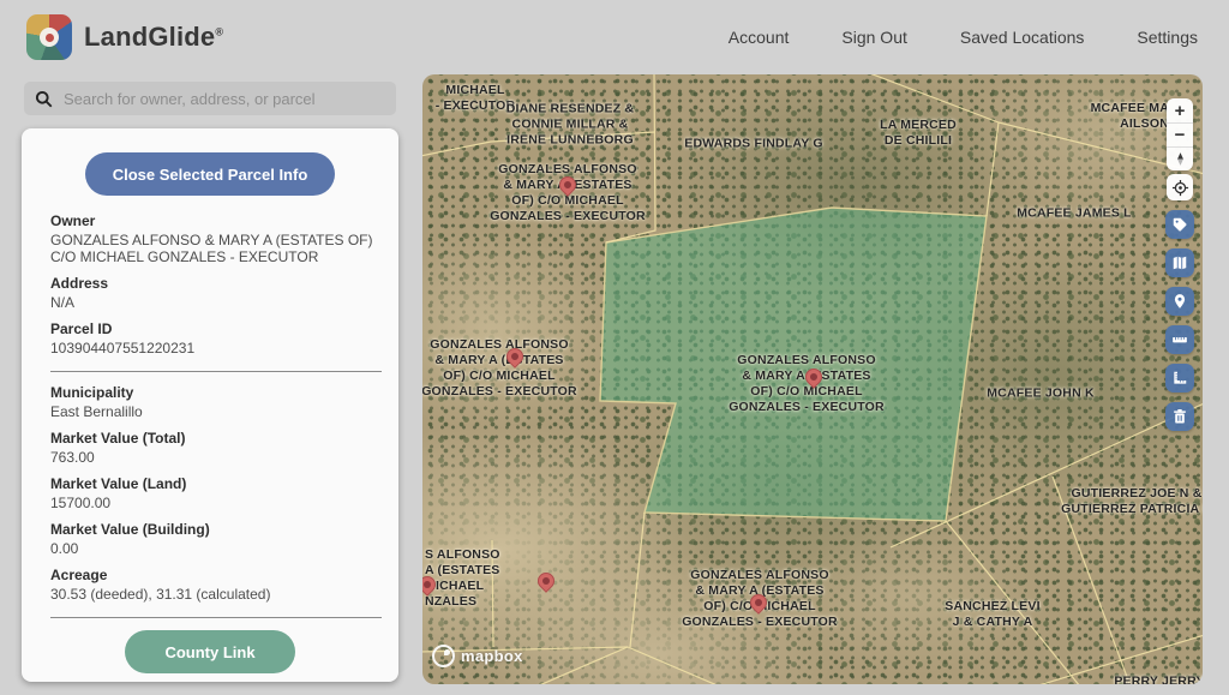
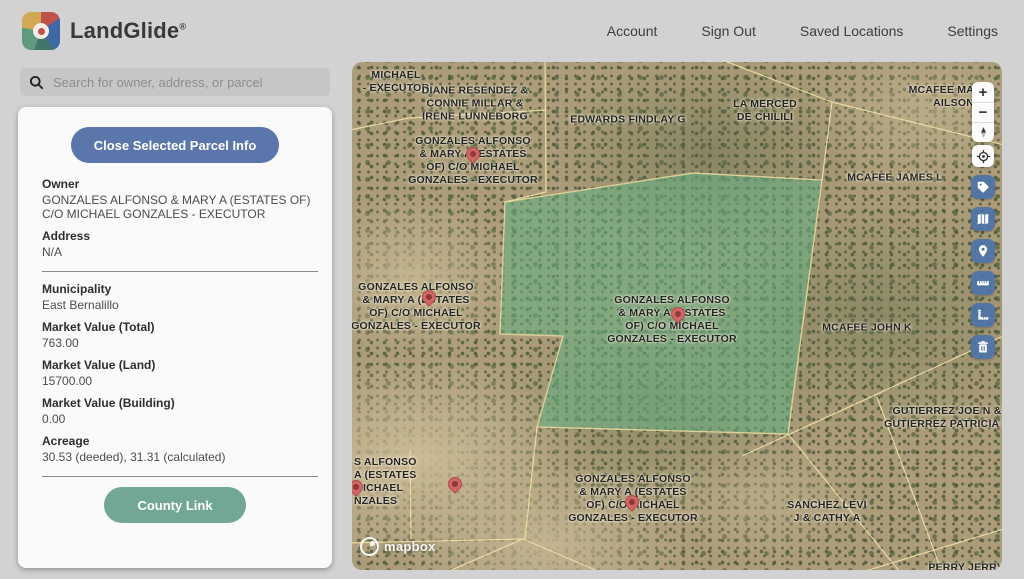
  LandGlide®
  Account
  Sign Out
  Saved Locations
  Settings
  Search for owner, address, or parcel
  Close Selected Parcel Info
  Owner
  GONZALES ALFONSO & MARY A (ESTATES OF) C/O MICHAEL GONZALES - EXECUTOR
  Address
  N/A
- Parcel ID
- 103904407551220231
  Municipality
  East Bernalillo
  Market Value (Total)
  763.00
  Market Value (Land)
  15700.00
  Market Value (Building)
  0.00
  Acreage
  30.53 (deeded), 31.31 (calculated)
  County Link
  MICHAEL
  - EXECUTOR
  DIANE RESENDEZ &
  CONNIE MILLAR &
  IRENE LUNNEBORG
  EDWARDS FINDLAY G
  LA MERCED
  DE CHILILI
  MCAFEE MA
  AILSON
  GONZALES ALFONSO
  & MARYESTATES
  OF) C/O MICHAEL
  GONZALES - EXECUTOR
  MCAFEE JAMES L
  GONZALES ALFONSO
  & MARY A (TATES
  OF) C/O MICHAEL
  GONZALES - EXECUTOR
  GONZALES ALFONSO
  & MARY ASTATES
  OF) C/O MICHAEL
  GONZALES - EXECUTOR
  MCAFEE JOHN K
  GUTIERREZ JOE N &
  GUTIERREZ PATRICIA
  S ALFONSO
  A (ESTATES
  ICHAEL
  NZALES
  GONZALES ALFONSO
  & MARY A (ESTATES
  OF) C/OICHAEL
  GONZALES - EXECUTOR
  SANCHEZ LEVI
  J & CATHY A
  PERRY JERRY
  +
  −
  mapbox
